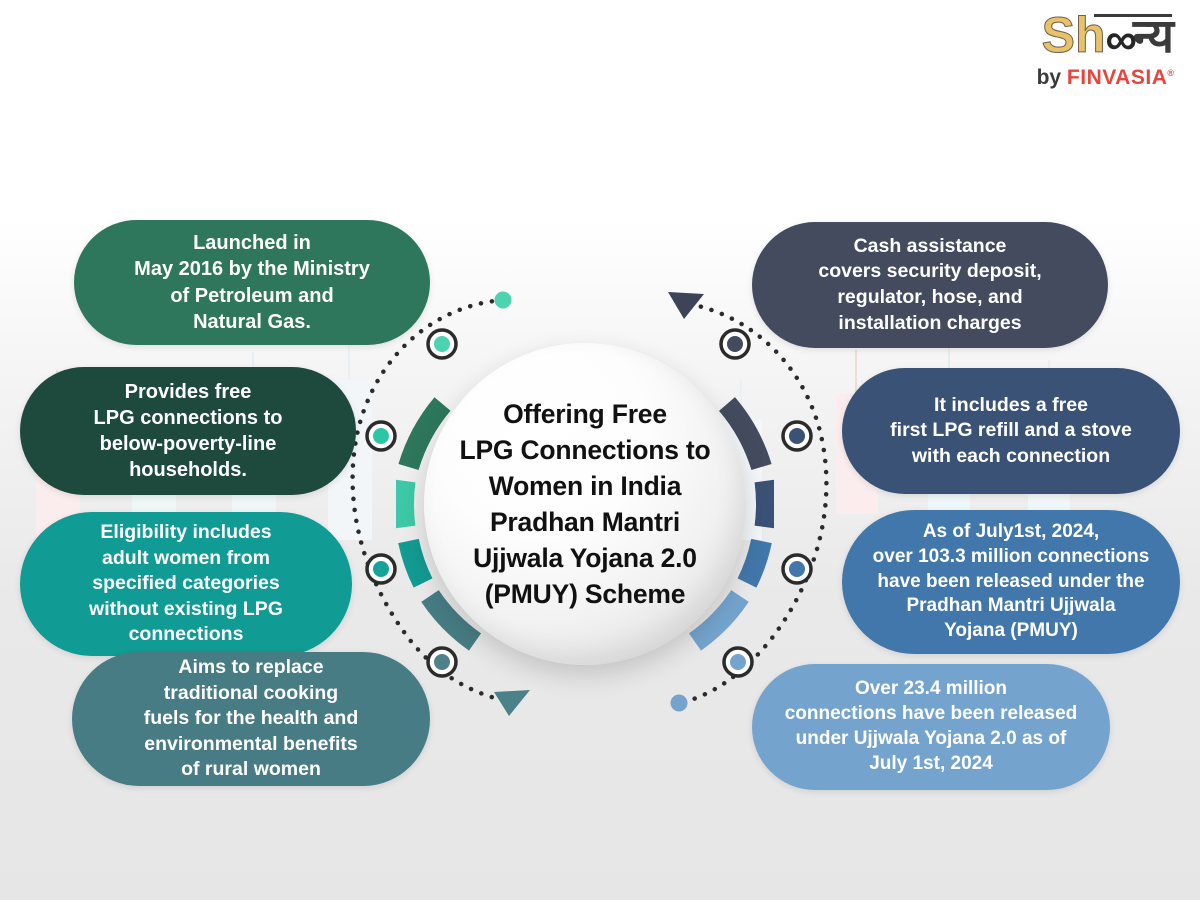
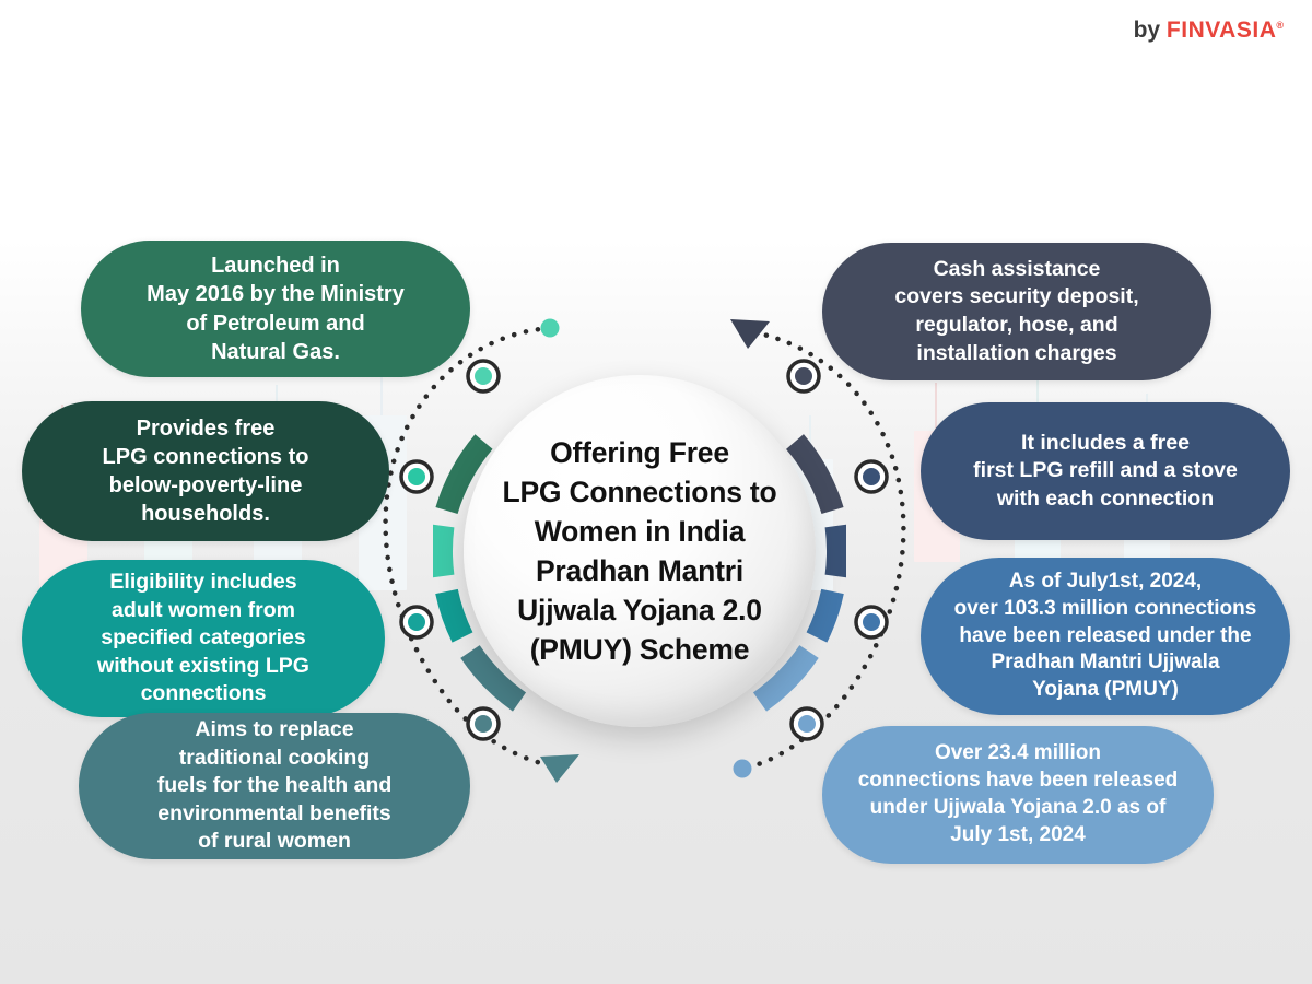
- Sh∞न्य
  by FINVASIA®
  Offering Free
  LPG Connections to
  Women in India
  Pradhan Mantri
  Ujjwala Yojana 2.0
  (PMUY) Scheme
  Launched in
  May 2016 by the Ministry
  of Petroleum and
  Natural Gas.
  Provides free
  LPG connections to
  below-poverty-line
  households.
  Eligibility includes
  adult women from
  specified categories
  without existing LPG
  connections
  Aims to replace
  traditional cooking
  fuels for the health and
  environmental benefits
  of rural women
  Cash assistance
  covers security deposit,
  regulator, hose, and
  installation charges
  It includes a free
  first LPG refill and a stove
  with each connection
  As of July1st, 2024,
  over 103.3 million connections
  have been released under the
  Pradhan Mantri Ujjwala
  Yojana (PMUY)
  Over 23.4 million
  connections have been released
  under Ujjwala Yojana 2.0 as of
  July 1st, 2024
